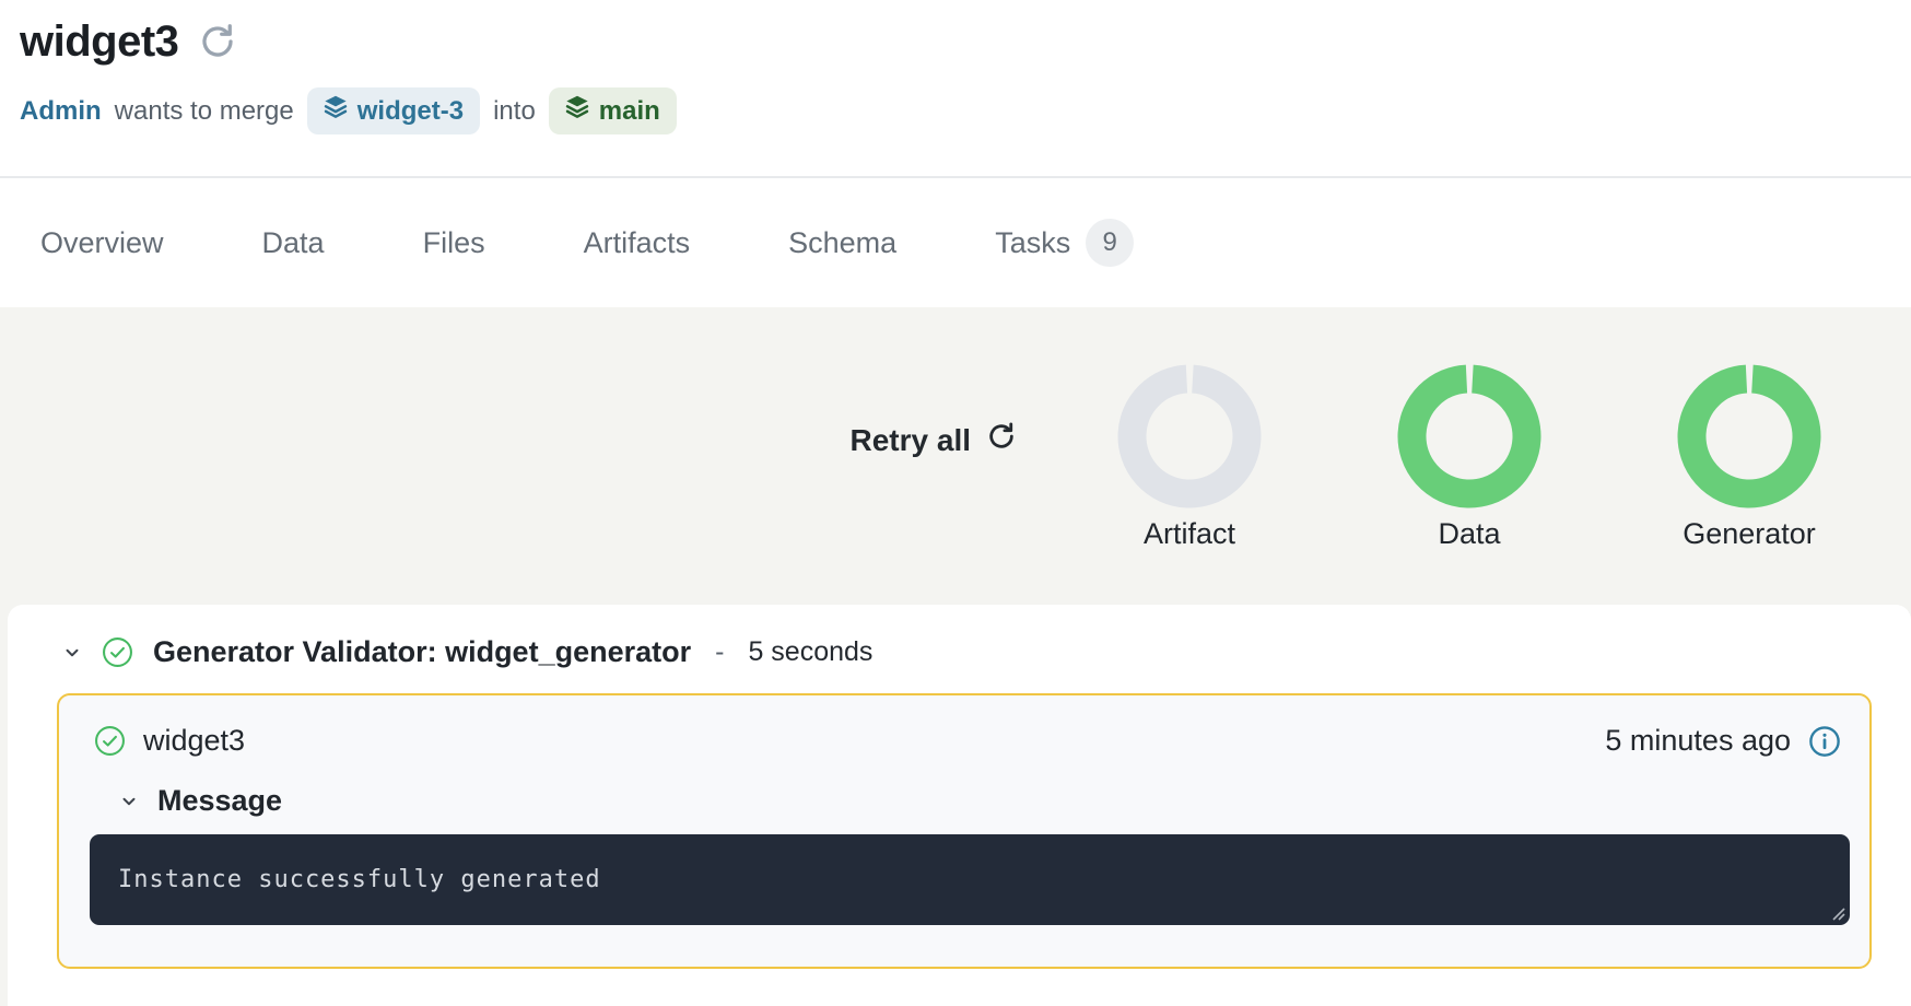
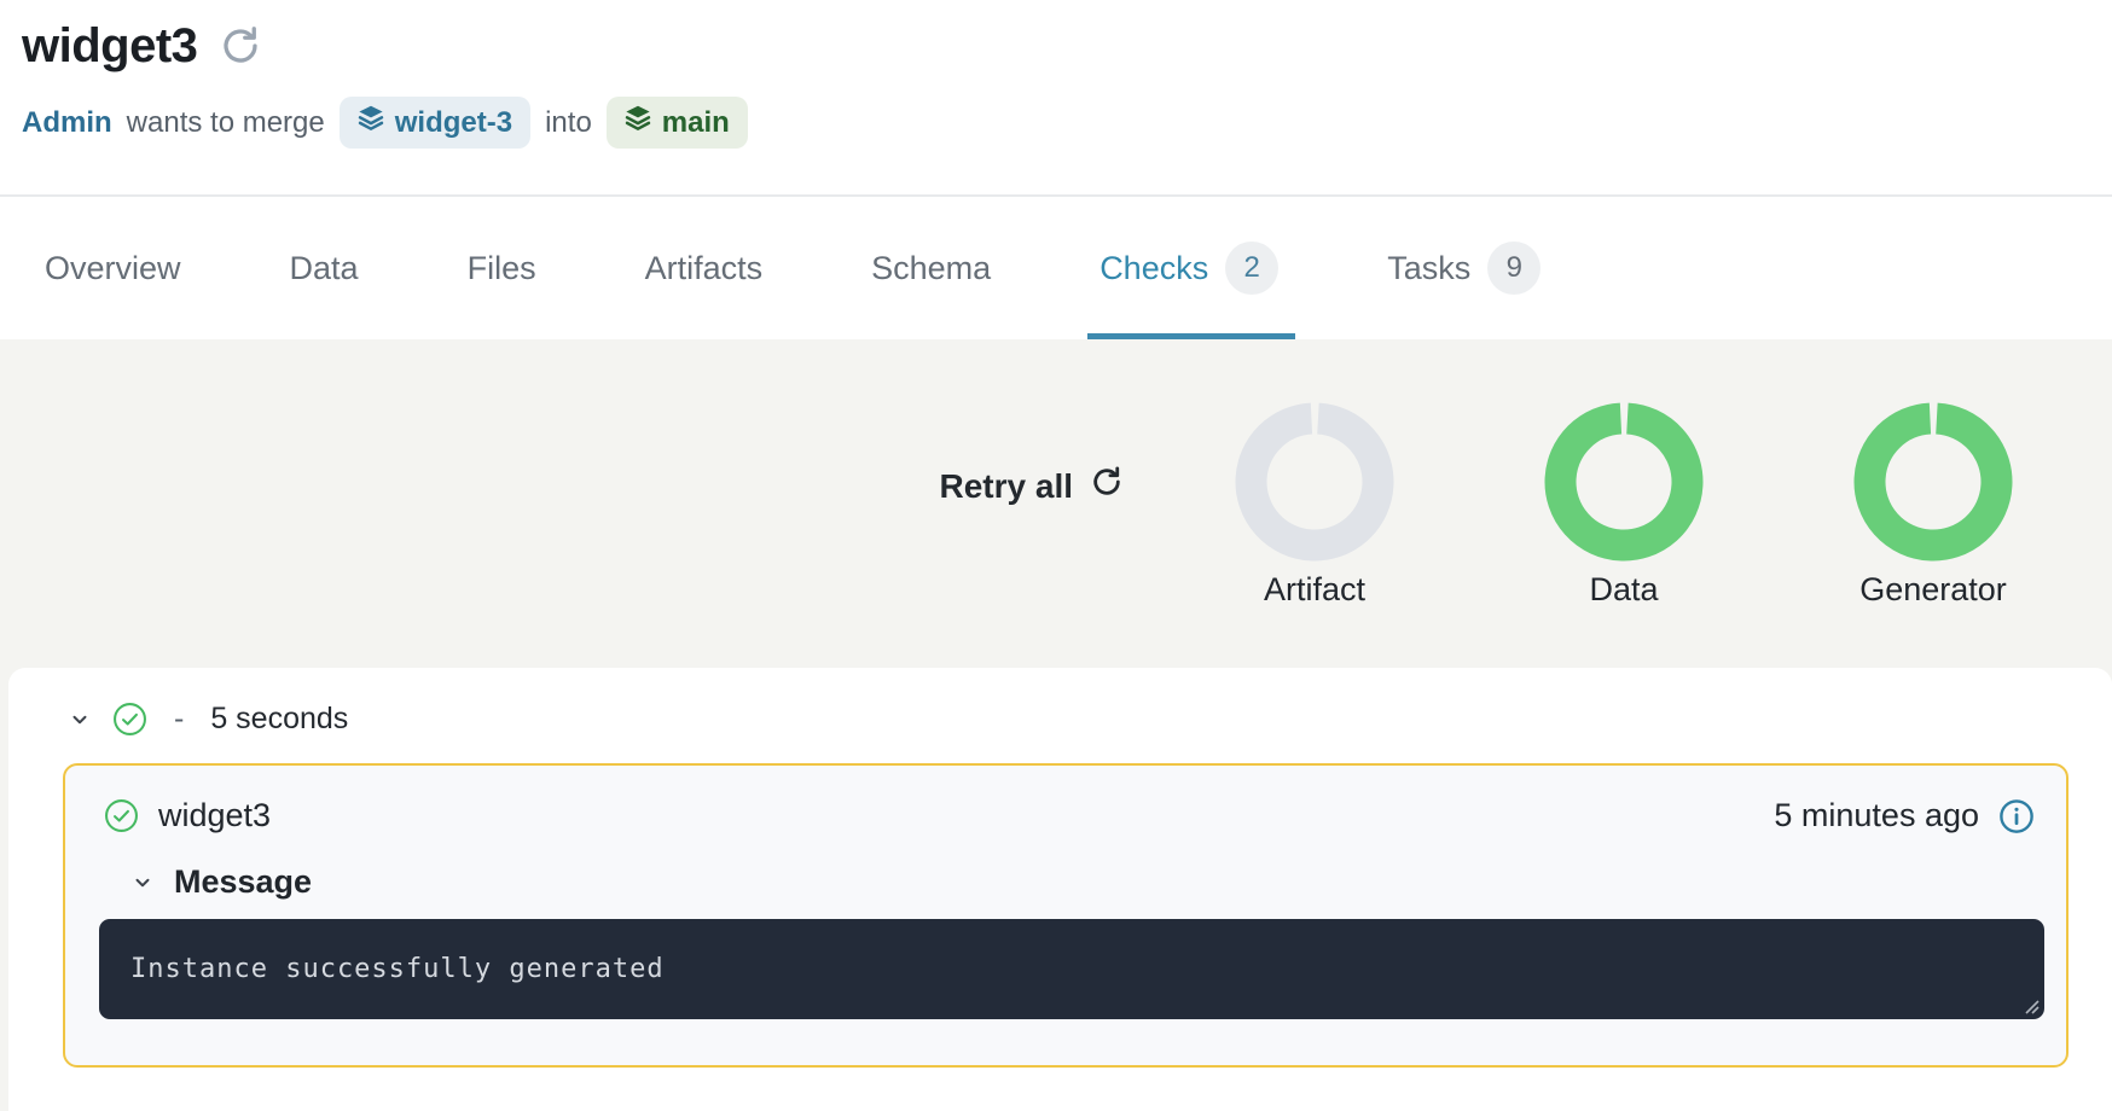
  widget3
  Admin
  wants to merge
  widget-3
  into
  main
  Overview
  Data
  Files
  Artifacts
  Schema
+ Checks
+ 2
  Tasks
  9
  Retry all
  Artifact
  Data
  Generator
- Generator Validator: widget_generator
  -
  5 seconds
  widget3
  5 minutes ago
  Message
  Instance successfully generated
